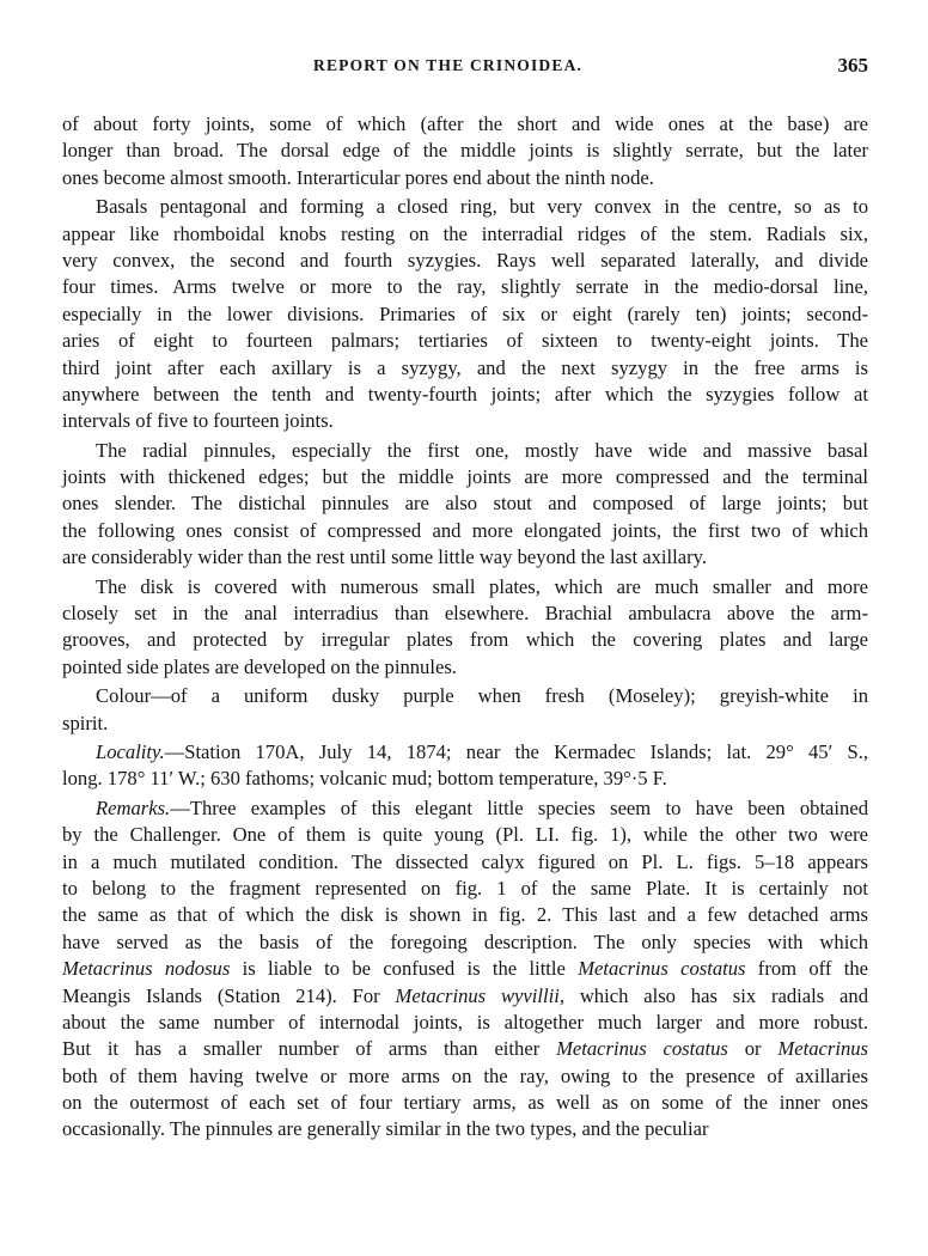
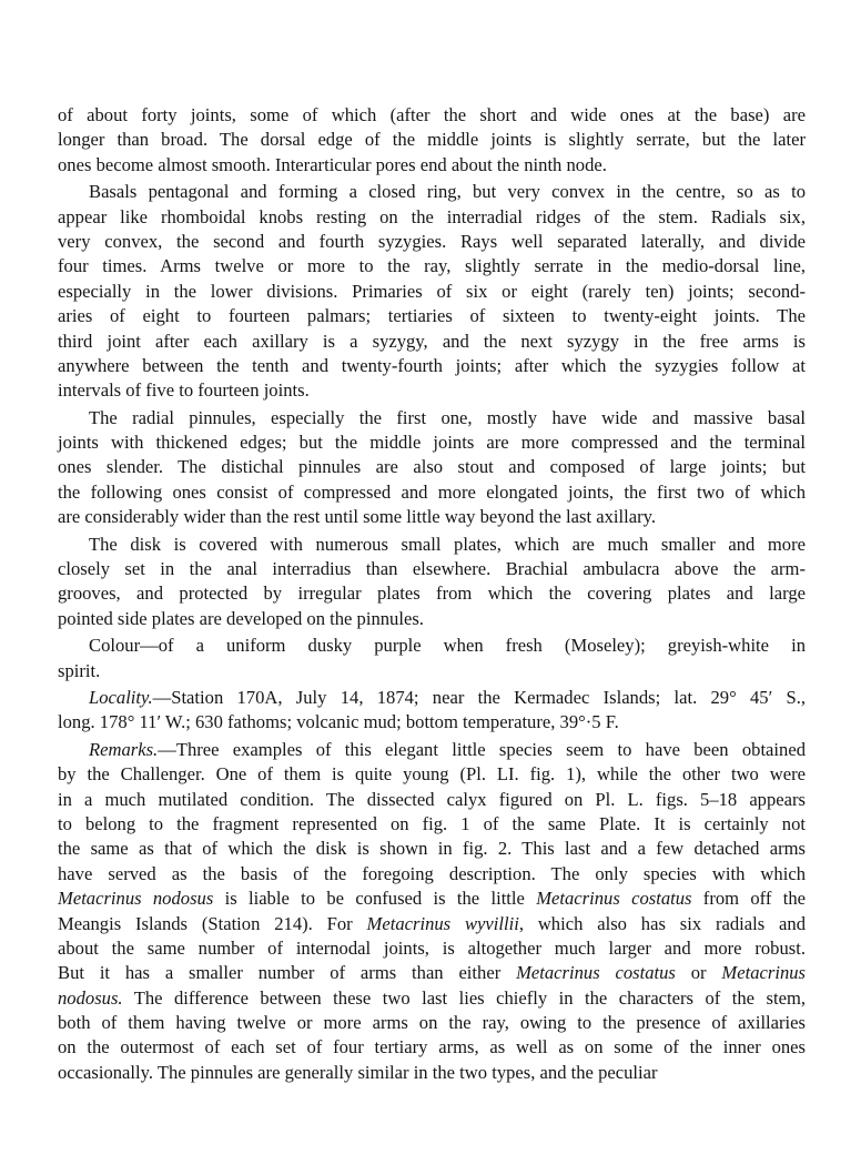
- REPORT ON THE CRINOIDEA.
- 365
  of about forty joints, some of which (after the short and wide ones at the base) are
  longer than broad. The dorsal edge of the middle joints is slightly serrate, but the later
  ones become almost smooth. Interarticular pores end about the ninth node.
  Basals pentagonal and forming a closed ring, but very convex in the centre, so as to
  appear like rhomboidal knobs resting on the interradial ridges of the stem. Radials six,
  very convex, the second and fourth syzygies. Rays well separated laterally, and divide
  four times. Arms twelve or more to the ray, slightly serrate in the medio-dorsal line,
  especially in the lower divisions. Primaries of six or eight (rarely ten) joints; second-
  aries of eight to fourteen palmars; tertiaries of sixteen to twenty-eight joints. The
  third joint after each axillary is a syzygy, and the next syzygy in the free arms is
  anywhere between the tenth and twenty-fourth joints; after which the syzygies follow at
  intervals of five to fourteen joints.
  The radial pinnules, especially the first one, mostly have wide and massive basal
  joints with thickened edges; but the middle joints are more compressed and the terminal
  ones slender. The distichal pinnules are also stout and composed of large joints; but
  the following ones consist of compressed and more elongated joints, the first two of which
  are considerably wider than the rest until some little way beyond the last axillary.
  The disk is covered with numerous small plates, which are much smaller and more
  closely set in the anal interradius than elsewhere. Brachial ambulacra above the arm-
  grooves, and protected by irregular plates from which the covering plates and large
  pointed side plates are developed on the pinnules.
  Colour—of a uniform dusky purple when fresh (Moseley); greyish-white in
  spirit.
  Locality.—Station 170A, July 14, 1874; near the Kermadec Islands; lat. 29° 45′ S.,
  long. 178° 11′ W.; 630 fathoms; volcanic mud; bottom temperature, 39°·5 F.
  Remarks.—Three examples of this elegant little species seem to have been obtained
  by the Challenger. One of them is quite young (Pl. LI. fig. 1), while the other two were
  in a much mutilated condition. The dissected calyx figured on Pl. L. figs. 5–18 appears
  to belong to the fragment represented on fig. 1 of the same Plate. It is certainly not
  the same as that of which the disk is shown in fig. 2. This last and a few detached arms
  have served as the basis of the foregoing description. The only species with which
  Metacrinus nodosus is liable to be confused is the little Metacrinus costatus from off the
  Meangis Islands (Station 214). For Metacrinus wyvillii, which also has six radials and
  about the same number of internodal joints, is altogether much larger and more robust.
  But it has a smaller number of arms than either Metacrinus costatus or Metacrinus
+ nodosus. The difference between these two last lies chiefly in the characters of the stem,
  both of them having twelve or more arms on the ray, owing to the presence of axillaries
  on the outermost of each set of four tertiary arms, as well as on some of the inner ones
  occasionally. The pinnules are generally similar in the two types, and the peculiar
